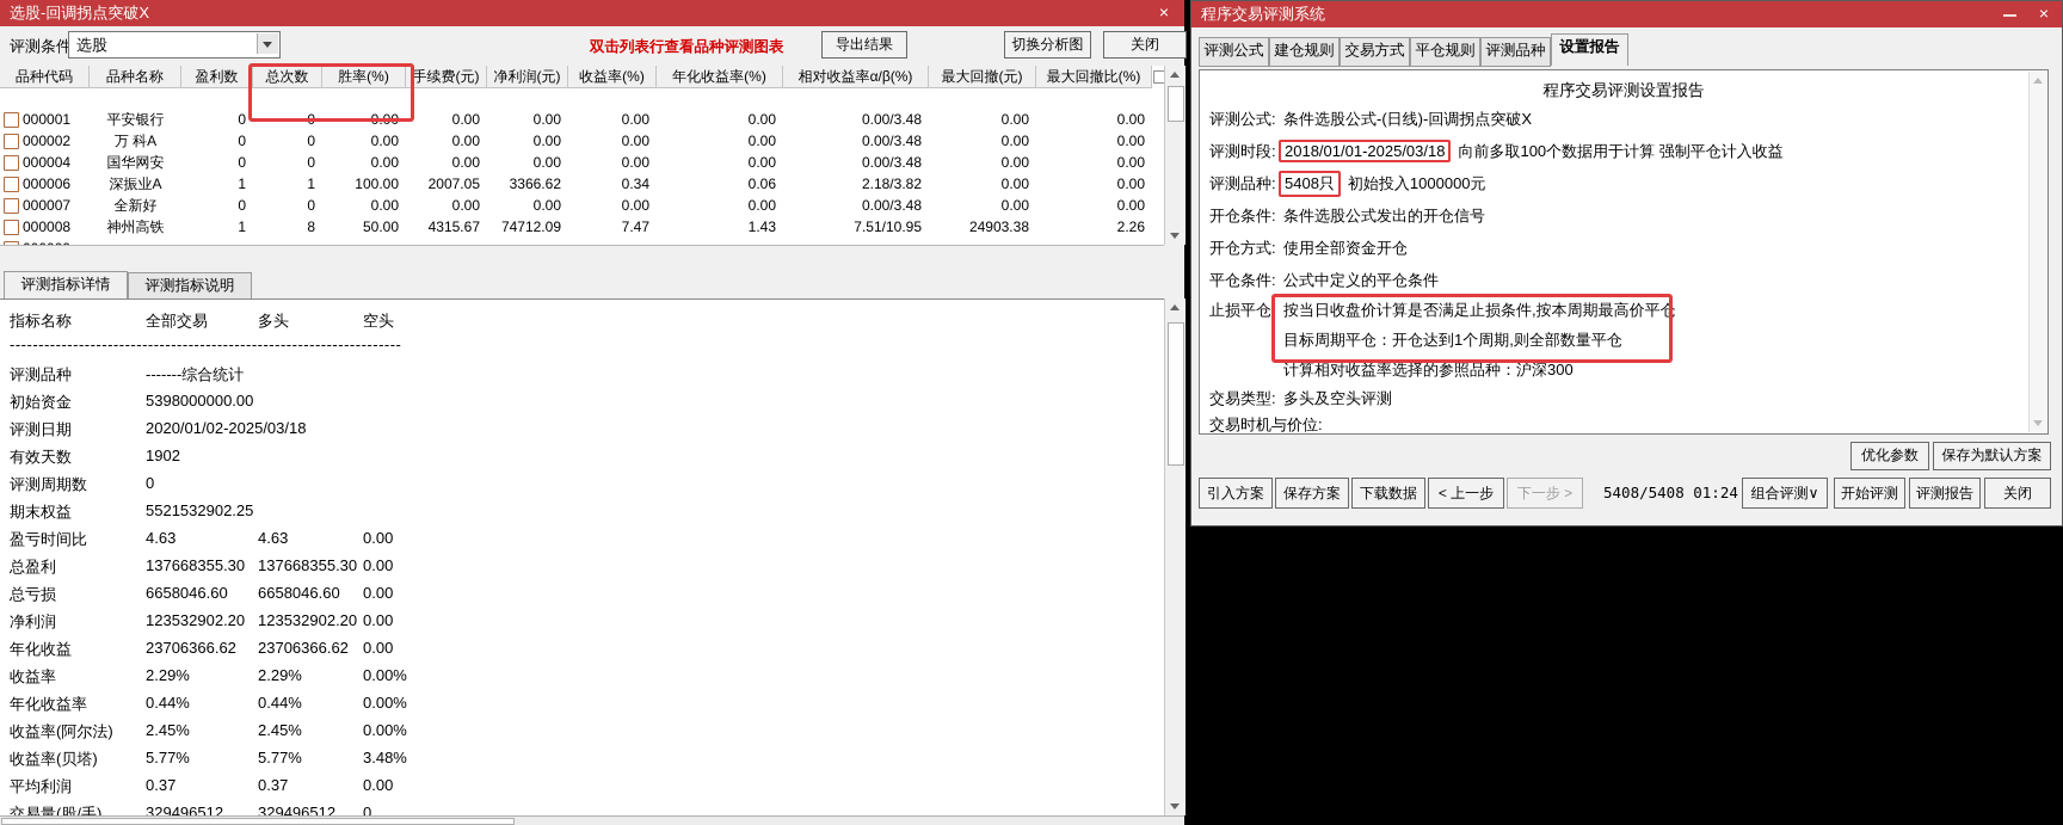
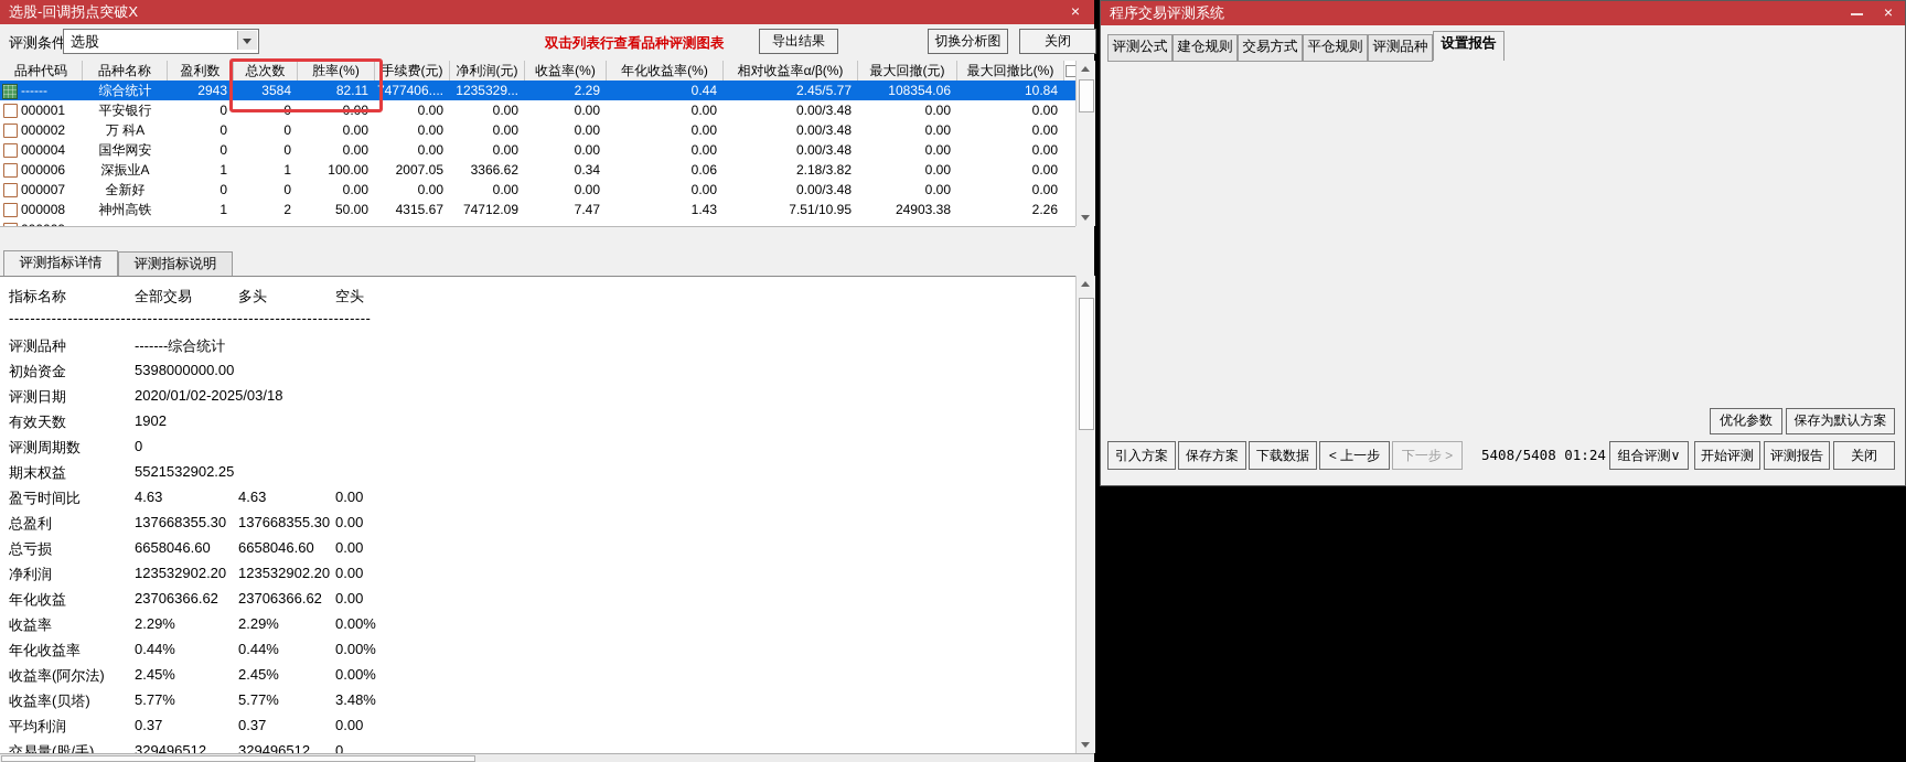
  选股-回调拐点突破X
  ×
  评测条件
  选股
  双击列表行查看品种评测图表
  导出结果
  切换分析图
  关闭
  品种代码
  品种名称
  盈利数
  总次数
  胜率(%)
  手续费(元)
  净利润(元)
  收益率(%)
  年化收益率(%)
  相对收益率α/β(%)
  最大回撤(元)
  最大回撤比(%)
+ ------
+ 综合统计
+ 2943
+ 3584
+ 82.11
+ 7477406....
+ 1235329...
+ 2.29
+ 0.44
+ 2.45/5.77
+ 108354.06
+ 10.84
  000001
  平安银行
  0
  0
  0.00
  0.00
  0.00
  0.00
  0.00
  0.00/3.48
  0.00
  0.00
  000002
  万 科A
  0
  0
  0.00
  0.00
  0.00
  0.00
  0.00
  0.00/3.48
  0.00
  0.00
  000004
  国华网安
  0
  0
  0.00
  0.00
  0.00
  0.00
  0.00
  0.00/3.48
  0.00
  0.00
  000006
  深振业A
  1
  1
  100.00
  2007.05
  3366.62
  0.34
  0.06
  2.18/3.82
  0.00
  0.00
  000007
  全新好
  0
  0
  0.00
  0.00
  0.00
  0.00
  0.00
  0.00/3.48
  0.00
  0.00
  000008
  神州高铁
  1
- 8
+ 2
  50.00
  4315.67
  74712.09
  7.47
  1.43
  7.51/10.95
  24903.38
  2.26
  评测指标详情
  评测指标说明
  指标名称
  全部交易
  多头
  空头
  --------------------------------------------------------------------
  评测品种
  -------综合统计
  初始资金
  5398000000.00
  评测日期
  2020/01/02-2025/03/18
  有效天数
  1902
  评测周期数
  0
  期末权益
  5521532902.25
  盈亏时间比
  4.63
  4.63
  0.00
  总盈利
  137668355.30
  137668355.30
  0.00
  总亏损
  6658046.60
  6658046.60
  0.00
  净利润
  123532902.20
  123532902.20
  0.00
  年化收益
  23706366.62
  23706366.62
  0.00
  收益率
  2.29%
  2.29%
  0.00%
  年化收益率
  0.44%
  0.44%
  0.00%
  收益率(阿尔法)
  2.45%
  2.45%
  0.00%
  收益率(贝塔)
  5.77%
  5.77%
  3.48%
  平均利润
  0.37
  0.37
  0.00
  交易量(股/手)
  329496512
  329496512
  0
  程序交易评测系统
  ×
  评测公式
  建仓规则
  交易方式
  平仓规则
  评测品种
  设置报告
- 程序交易评测设置报告
- 评测公式: 条件选股公式-(日线)-回调拐点突破X
- 评测时段: 2018/01/01-2025/03/18 向前多取100个数据用于计算 强制平仓计入收益
- 评测品种: 5408只 初始投入1000000元
- 开仓条件: 条件选股公式发出的开仓信号
- 开仓方式: 使用全部资金开仓
- 平仓条件: 公式中定义的平仓条件
- 止损平仓: 按当日收盘价计算是否满足止损条件,按本周期最高价平仓
- 目标周期平仓：开仓达到1个周期,则全部数量平仓
- 计算相对收益率选择的参照品种：沪深300
- 交易类型: 多头及空头评测
- 交易时机与价位:
  优化参数
  保存为默认方案
  引入方案
  保存方案
  下载数据
  < 上一步
  下一步 >
  5408/5408 01:24
  组合评测∨
  开始评测
  评测报告
  关闭
